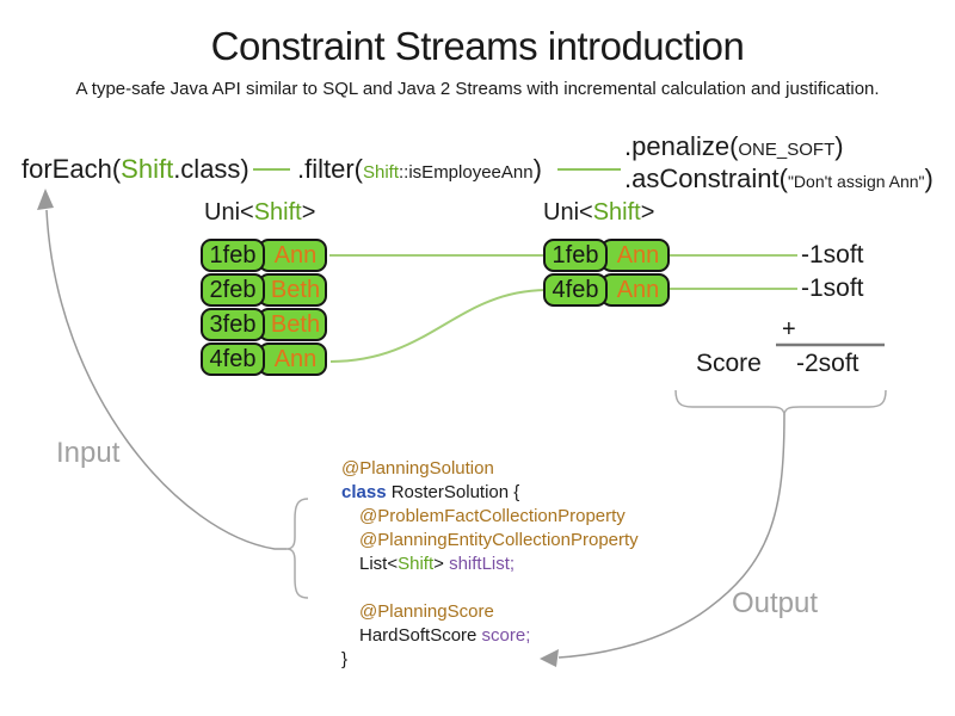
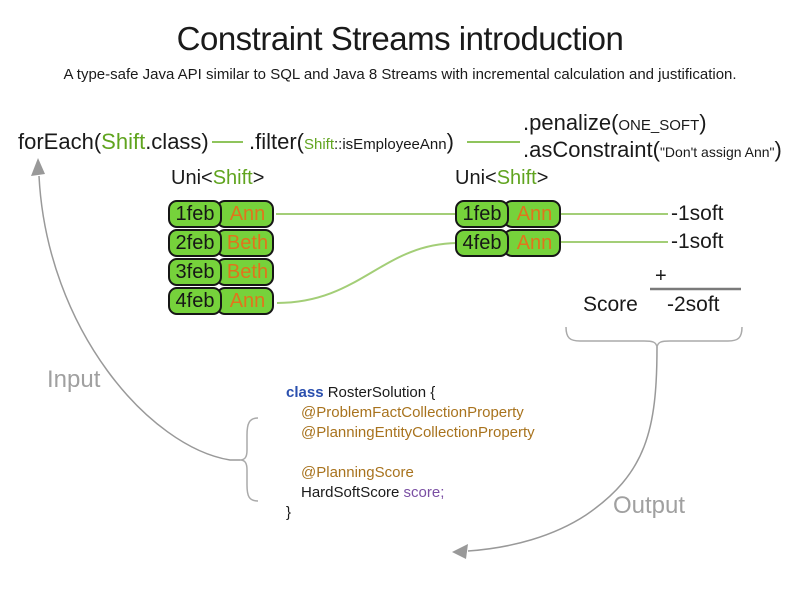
  Constraint Streams introduction
- A type-safe Java API similar to SQL and Java 2 Streams with incremental calculation and justification.
+ A type-safe Java API similar to SQL and Java 8 Streams with incremental calculation and justification.
  forEach(Shift.class)
  .filter(Shift::isEmployeeAnn)
  .penalize(ONE_SOFT)
  .asConstraint("Don't assign Ann")
  Uni<Shift>
  Uni<Shift>
  1feb
  Ann
  2feb
  Beth
  3feb
  Beth
  4feb
  Ann
  1feb
  Ann
  4feb
  Ann
  -1soft
  -1soft
  +
  Score
  -2soft
  Input
  Output
- @PlanningSolution
  class RosterSolution {
  @ProblemFactCollectionProperty
  @PlanningEntityCollectionProperty
- List<Shift> shiftList;
  @PlanningScore
  HardSoftScore score;
  }
